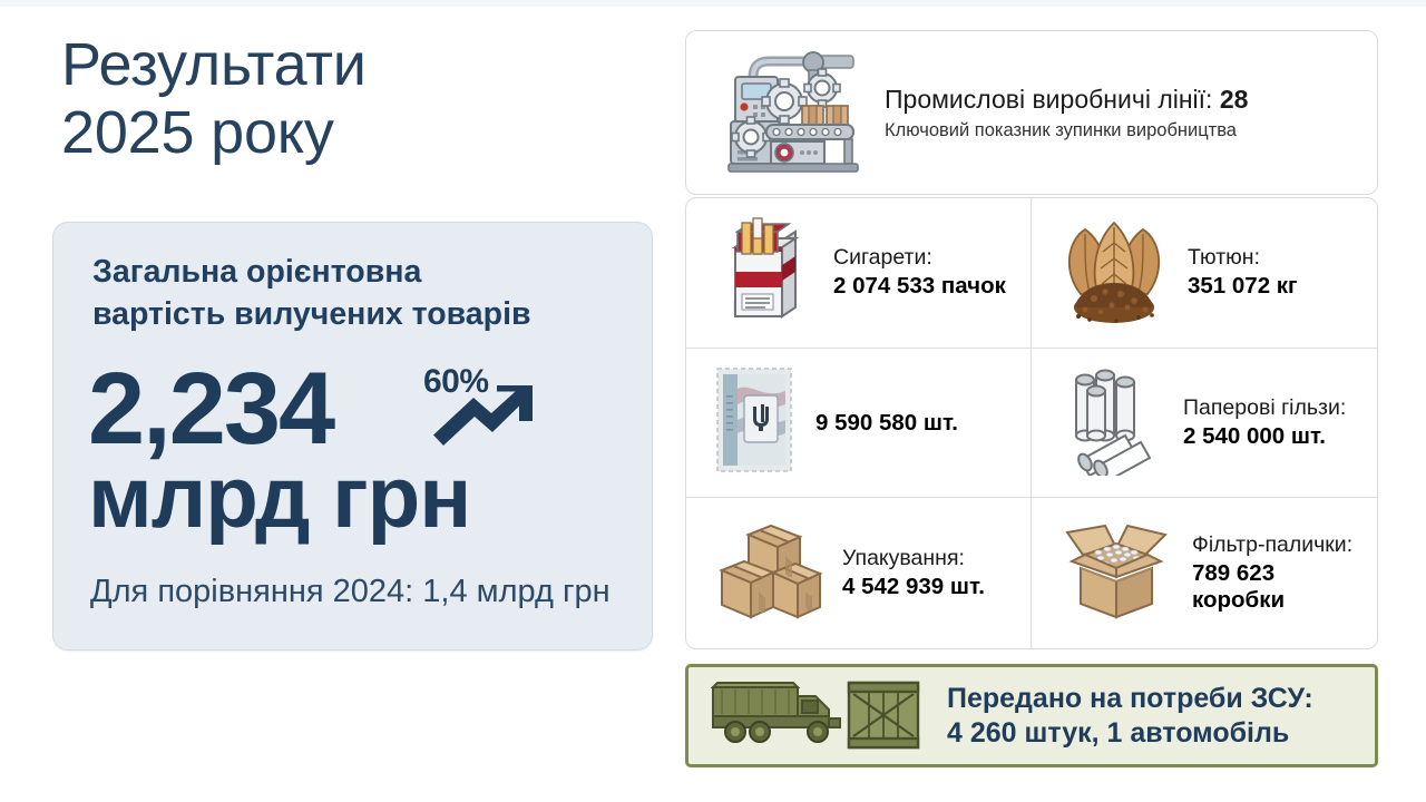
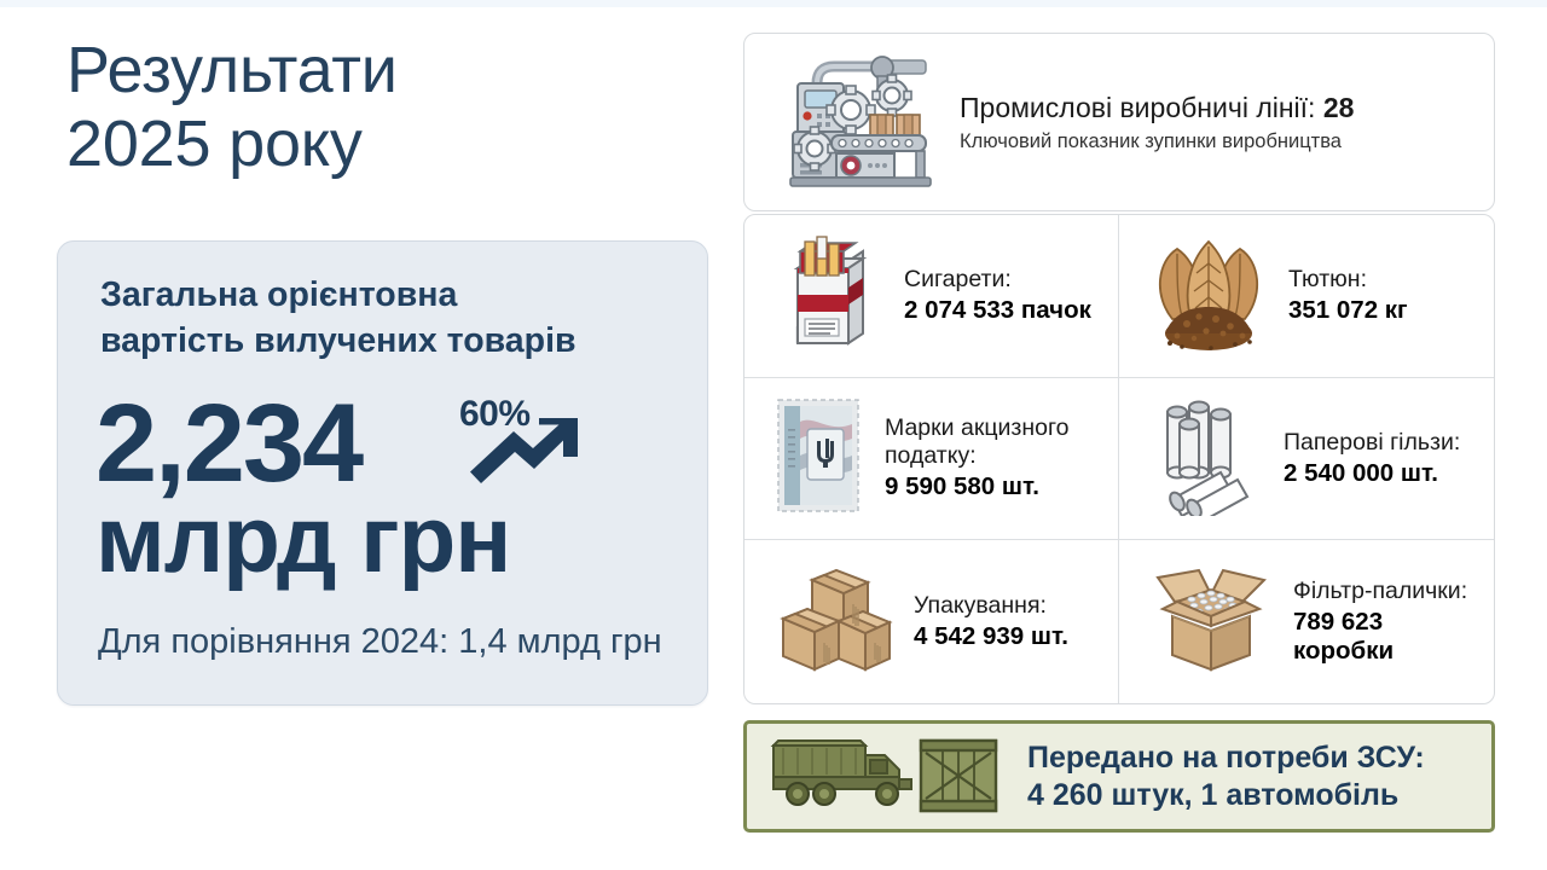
  Результати
  2025 року
  Загальна орієнтовна
  вартість вилучених товарів
  2,234
  60%
  млрд грн
  Для порівняння 2024: 1,4 млрд грн
  Промислові виробничі лінії: 28
  Ключовий показник зупинки виробництва
  Сигарети:
  2 074 533 пачок
  Тютюн:
  351 072 кг
+ Марки акцизного податку:
  9 590 580 шт.
  Паперові гільзи:
  2 540 000 шт.
  Упакування:
  4 542 939 шт.
  Фільтр-палички:
  789 623 коробки
  Передано на потреби ЗСУ:
  4 260 штук, 1 автомобіль
